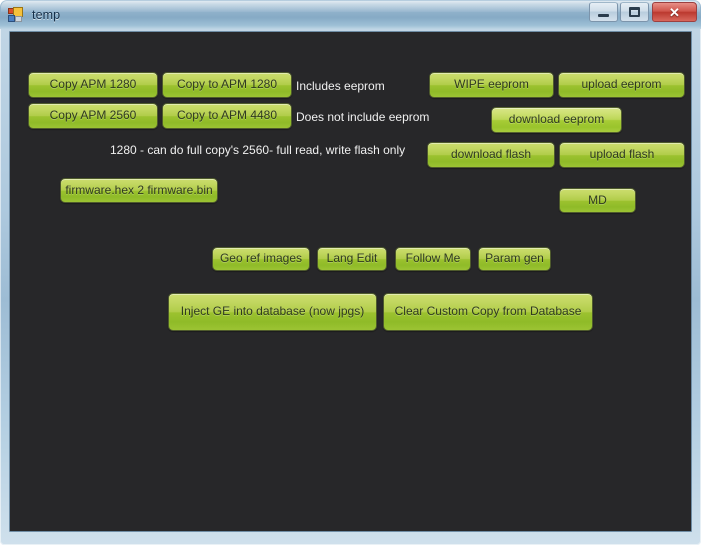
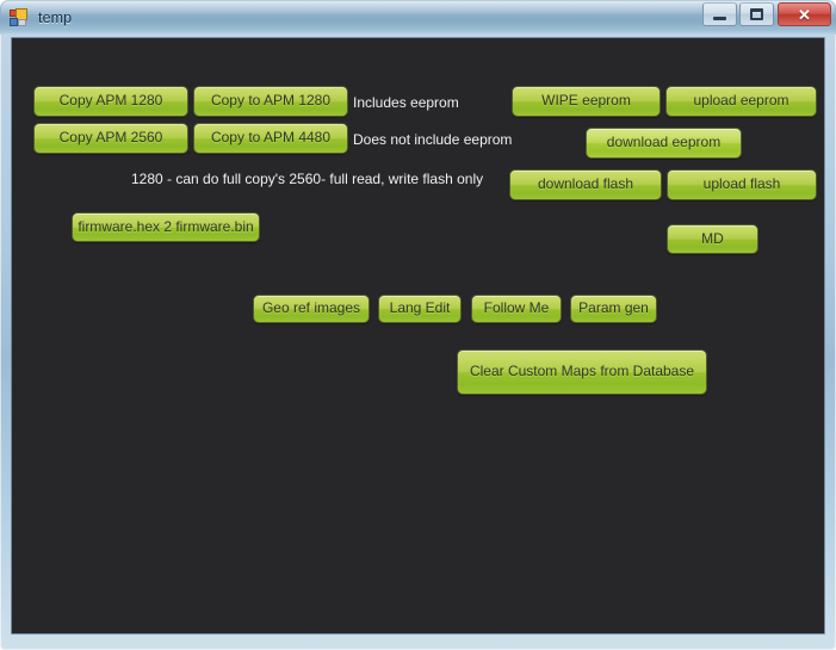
  temp
  ✕
  Copy APM 1280
  Copy to APM 1280
  WIPE eeprom
  upload eeprom
  Copy APM 2560
  Copy to APM 4480
  download eeprom
  download flash
  upload flash
  firmware.hex 2 firmware.bin
  MD
  Geo ref images
  Lang Edit
  Follow Me
  Param gen
- Inject GE into database (now jpgs)
- Clear Custom Copy from Database
+ Clear Custom Maps from Database
  Includes eeprom
  Does not include eeprom
  1280 - can do full copy's 2560- full read, write flash only
